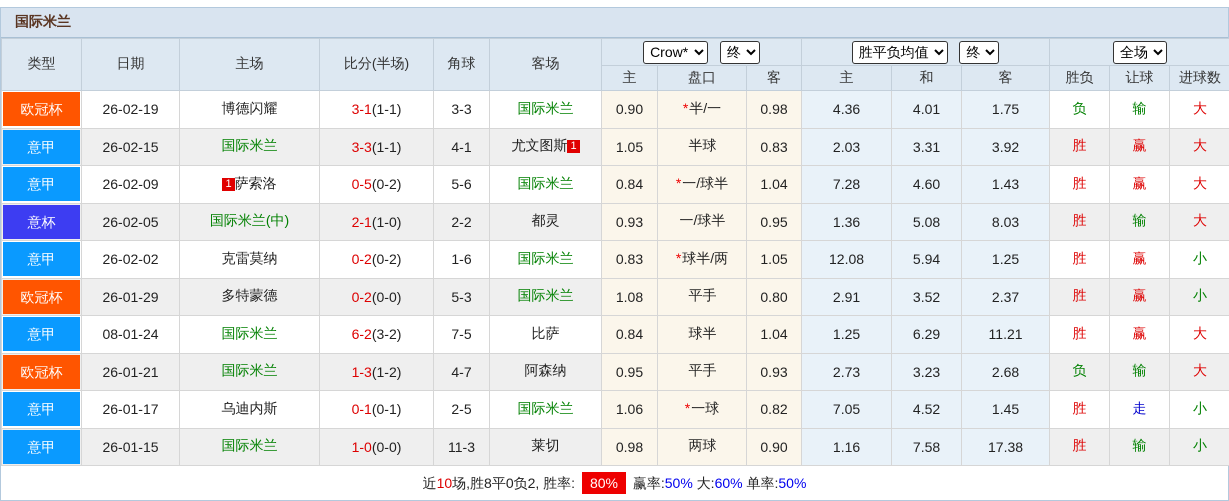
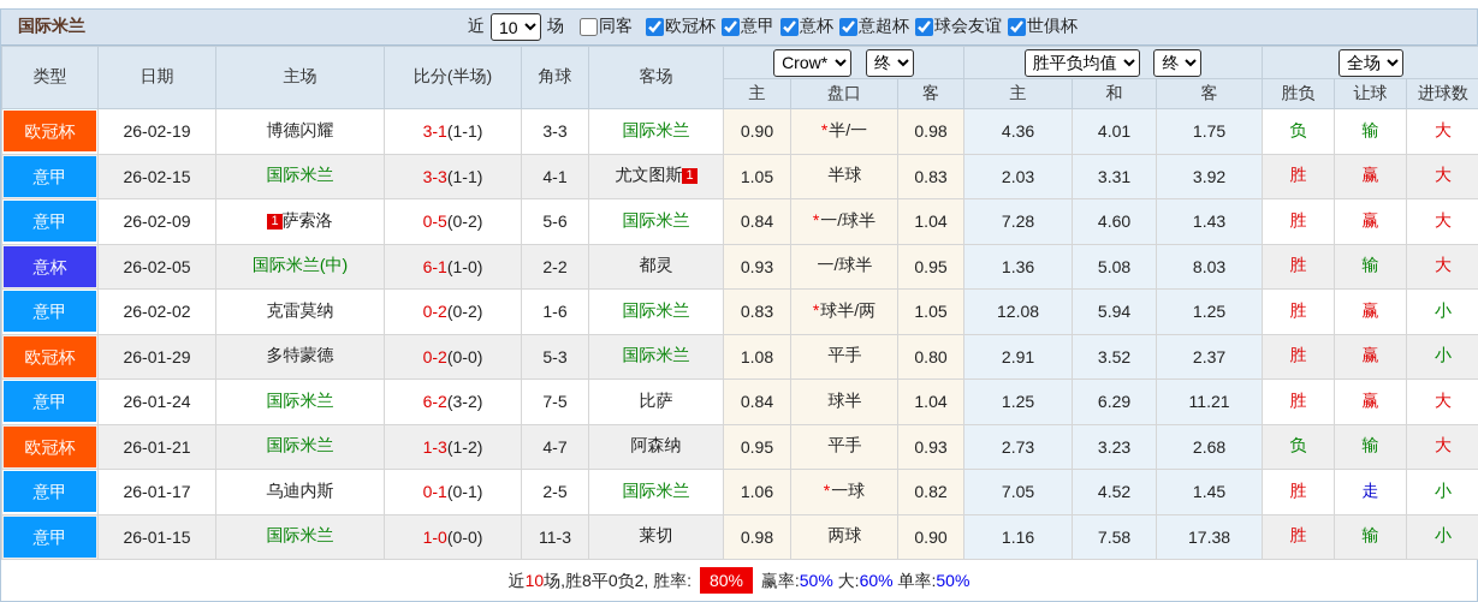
  国际米兰
+ 近
+ 10
+ 场
+ 同客
+ 欧冠杯
+ 意甲
+ 意杯
+ 意超杯
+ 球会友谊
+ 世俱杯
  类型	日期	主场	比分(半场)	角球	客场	Crow* 终	胜平负均值 终	全场
  主	盘口	客	主	和	客	胜负	让球	进球数
  欧冠杯	26-02-19	博德闪耀	3-1(1-1)	3-3	国际米兰	0.90	*半/一	0.98	4.36	4.01	1.75	负	输	大
  意甲	26-02-15	国际米兰	3-3(1-1)	4-1	尤文图斯 1	1.05	半球	0.83	2.03	3.31	3.92	胜	赢	大
  意甲	26-02-09	1 萨索洛	0-5(0-2)	5-6	国际米兰	0.84	*一/球半	1.04	7.28	4.60	1.43	胜	赢	大
- 意杯	26-02-05	国际米兰(中)	2-1(1-0)	2-2	都灵	0.93	一/球半	0.95	1.36	5.08	8.03	胜	输	大
+ 意杯	26-02-05	国际米兰(中)	6-1(1-0)	2-2	都灵	0.93	一/球半	0.95	1.36	5.08	8.03	胜	输	大
  意甲	26-02-02	克雷莫纳	0-2(0-2)	1-6	国际米兰	0.83	*球半/两	1.05	12.08	5.94	1.25	胜	赢	小
  欧冠杯	26-01-29	多特蒙德	0-2(0-0)	5-3	国际米兰	1.08	平手	0.80	2.91	3.52	2.37	胜	赢	小
- 意甲	08-01-24	国际米兰	6-2(3-2)	7-5	比萨	0.84	球半	1.04	1.25	6.29	11.21	胜	赢	大
+ 意甲	26-01-24	国际米兰	6-2(3-2)	7-5	比萨	0.84	球半	1.04	1.25	6.29	11.21	胜	赢	大
  欧冠杯	26-01-21	国际米兰	1-3(1-2)	4-7	阿森纳	0.95	平手	0.93	2.73	3.23	2.68	负	输	大
  意甲	26-01-17	乌迪内斯	0-1(0-1)	2-5	国际米兰	1.06	*一球	0.82	7.05	4.52	1.45	胜	走	小
  意甲	26-01-15	国际米兰	1-0(0-0)	11-3	莱切	0.98	两球	0.90	1.16	7.58	17.38	胜	输	小
  近10场,胜8平0负2, 胜率: 80% 赢率:50% 大:60% 单率:50%
